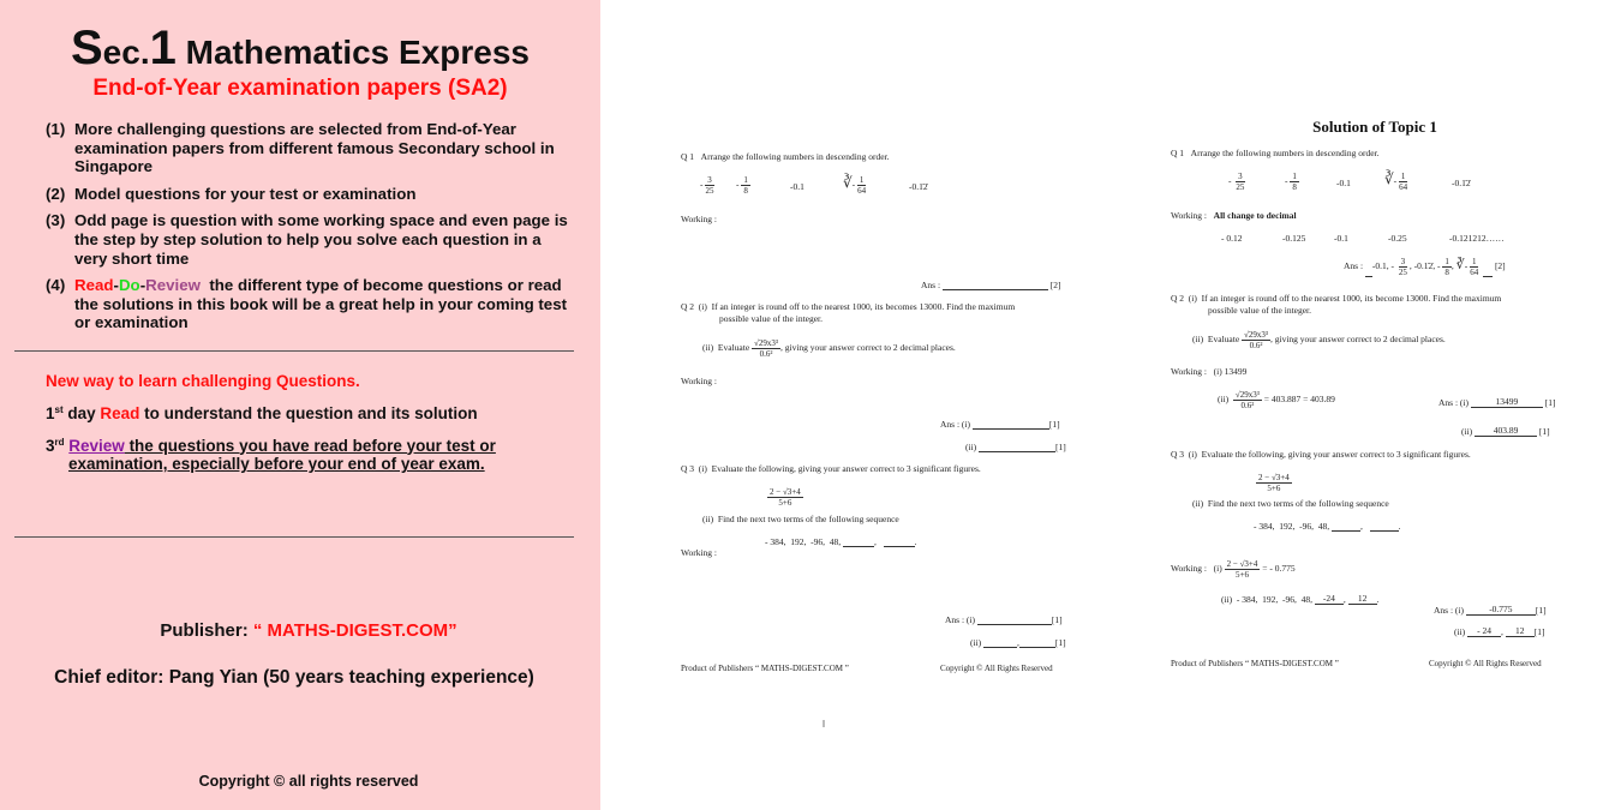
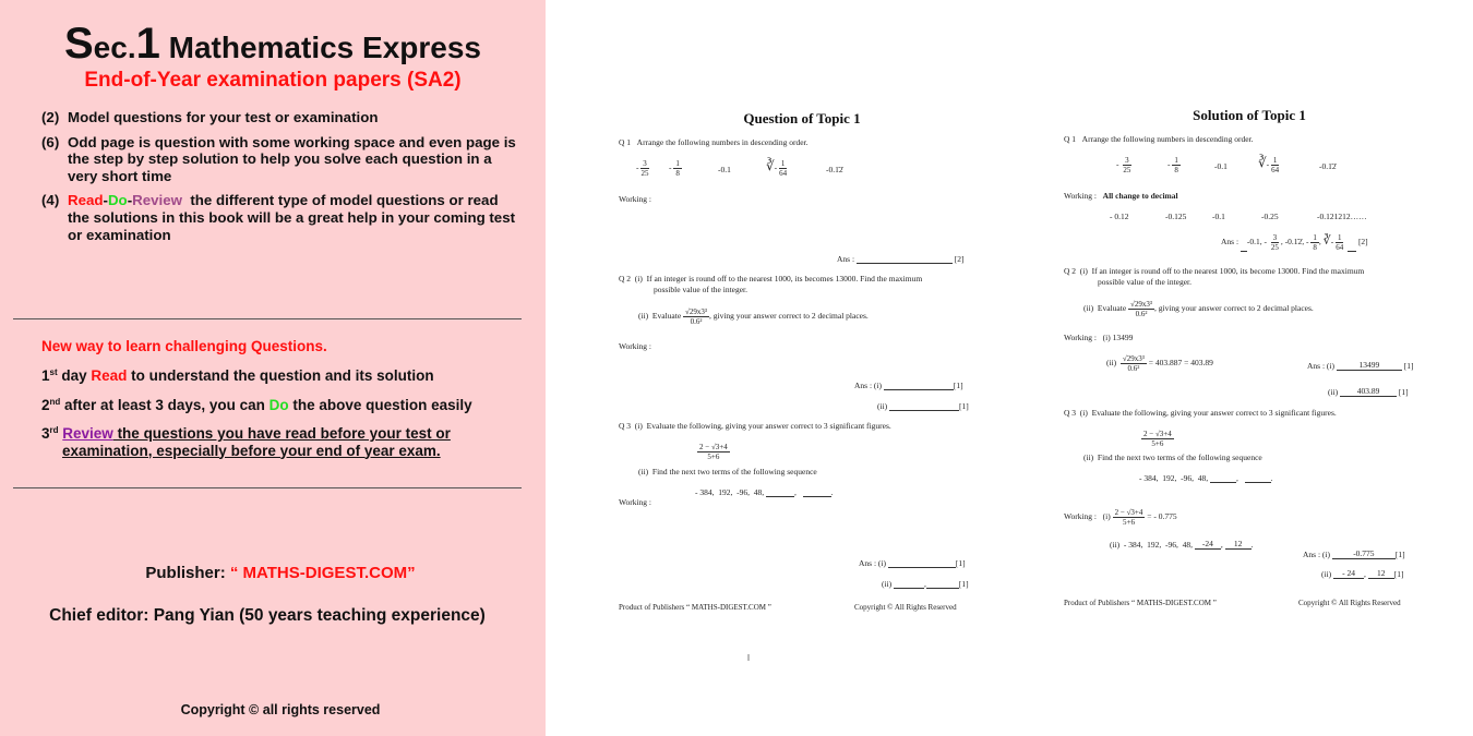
  Sec.1 Mathematics Express
  End-of-Year examination papers (SA2)
- (1)
- More challenging questions are selected from End-of-Year examination papers from different famous Secondary school in Singapore
  (2)
  Model questions for your test or examination
- (3)
+ (6)
  Odd page is question with some working space and even page is the step by step solution to help you solve each question in a very short time
  (4)
- Read-Do-Review the different type of become questions or read the solutions in this book will be a great help in your coming test or examination
+ Read-Do-Review the different type of model questions or read the solutions in this book will be a great help in your coming test or examination
  New way to learn challenging Questions.
  1st day Read to understand the question and its solution
+ 2nd after at least 3 days, you can Do the above question easily
  3rd Review the questions you have read before your test or
  examination, especially before your end of year exam.
  Publisher: “ MATHS-DIGEST.COM”
  Chief editor: Pang Yian (50 years teaching experience)
  Copyright © all rights reserved
+ Question of Topic 1
  Q 1 Arrange the following numbers in descending order.
  -
  3
  25
  -
  1
  8
  -0.1
  ∛-
  1
  64
  -0.1̇2̇
  Working :
  Ans : [2]
  Q 2 (i) If an integer is round off to the nearest 1000, its becomes 13000. Find the maximum
  possible value of the integer.
  (ii) Evaluate
  √29x3³
  0.6²
  , giving your answer correct to 2 decimal places.
  Working :
  Ans : (i) [1]
  (ii) [1]
  Q 3 (i) Evaluate the following, giving your answer correct to 3 significant figures.
  2 − √3+4
  5+6
  (ii) Find the next two terms of the following sequence
  - 384, 192, -96, 48, , .
  Working :
  Ans : (i) [1]
  (ii) , [1]
  Product of Publishers “ MATHS-DIGEST.COM ”
  Copyright © All Rights Reserved
  Solution of Topic 1
  Q 1 Arrange the following numbers in descending order.
  -
  3
  25
  -
  1
  8
  -0.1
  ∛-
  1
  64
  -0.1̇2̇
  Working : All change to decimal
  - 0.12
  -0.125
  -0.1
  -0.25
  -0.121212……
  Ans : -0.1, -
  3
  25
  , -0.1̇2̇, -
  1
  8
  , ∛-
  1
  64
  [2]
  Q 2 (i) If an integer is round off to the nearest 1000, its become 13000. Find the maximum
  possible value of the integer.
  (ii) Evaluate
  √29x3³
  0.6²
  , giving your answer correct to 2 decimal places.
  Working : (i) 13499
  (ii)
  √29x3³
  0.6²
  = 403.887 = 403.89
  Ans : (i) 13499 [1]
  (ii) 403.89 [1]
  Q 3 (i) Evaluate the following, giving your answer correct to 3 significant figures.
  2 − √3+4
  5+6
  (ii) Find the next two terms of the following sequence
  - 384, 192, -96, 48, , .
  Working : (i)
  2 − √3+4
  5+6
  = - 0.775
  (ii) - 384, 192, -96, 48, -24 , 12 .
  Ans : (i) -0.775 [1]
  (ii) - 24 , 12 [1]
  Product of Publishers “ MATHS-DIGEST.COM ”
  Copyright © All Rights Reserved
